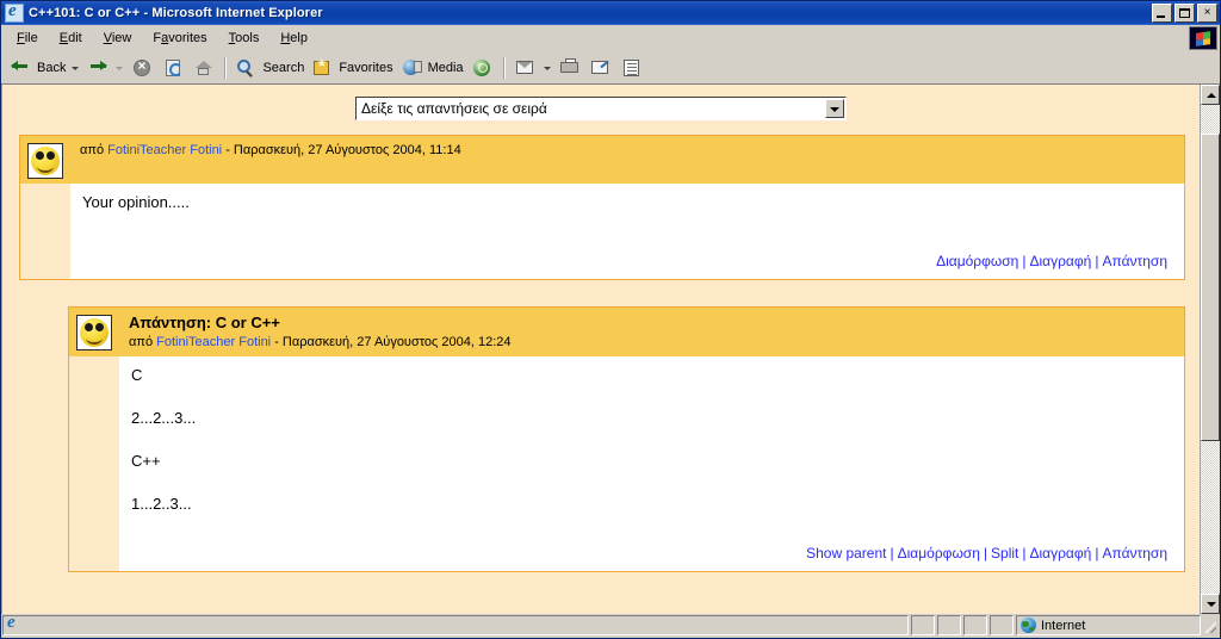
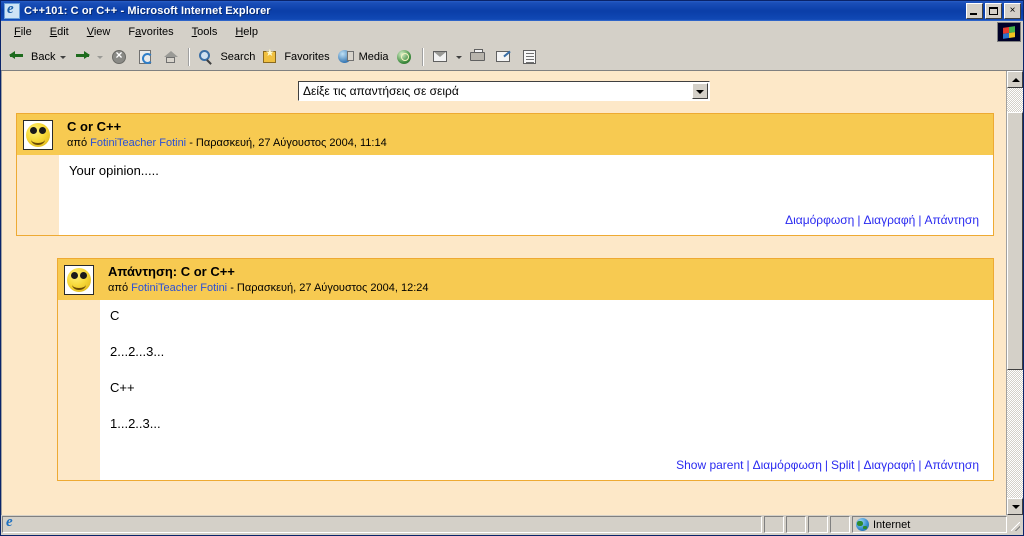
  C++101: C or C++ - Microsoft Internet Explorer
  ×
  File
  Edit
  View
  Favorites
  Tools
  Help
  Back
  Search
  Favorites
  Media
  Δείξε τις απαντήσεις σε σειρά
+ C or C++
  από FotiniTeacher Fotini - Παρασκευή, 27 Αύγουστος 2004, 11:14
  Your opinion.....
  Διαμόρφωση | Διαγραφή | Απάντηση
  Απάντηση: C or C++
  από FotiniTeacher Fotini - Παρασκευή, 27 Αύγουστος 2004, 12:24
  C
  2...2...3...
  C++
  1...2..3...
  Show parent | Διαμόρφωση | Split | Διαγραφή | Απάντηση
  Internet
